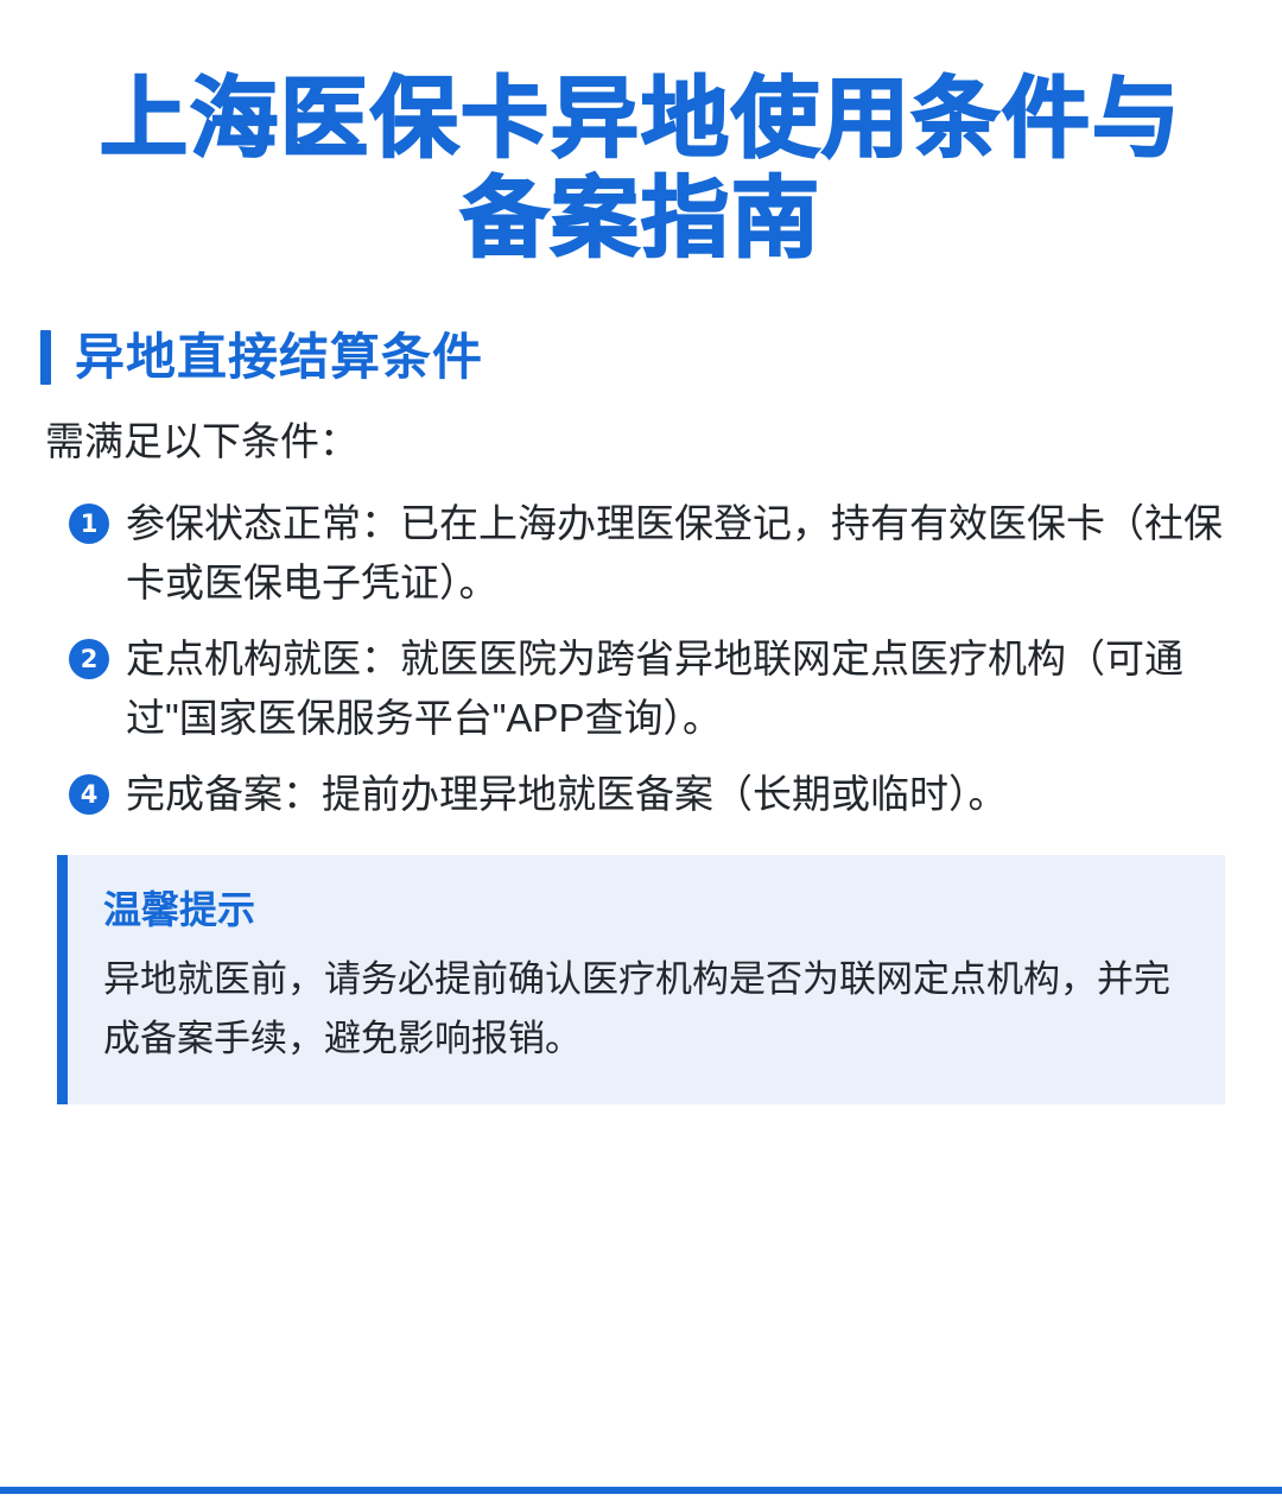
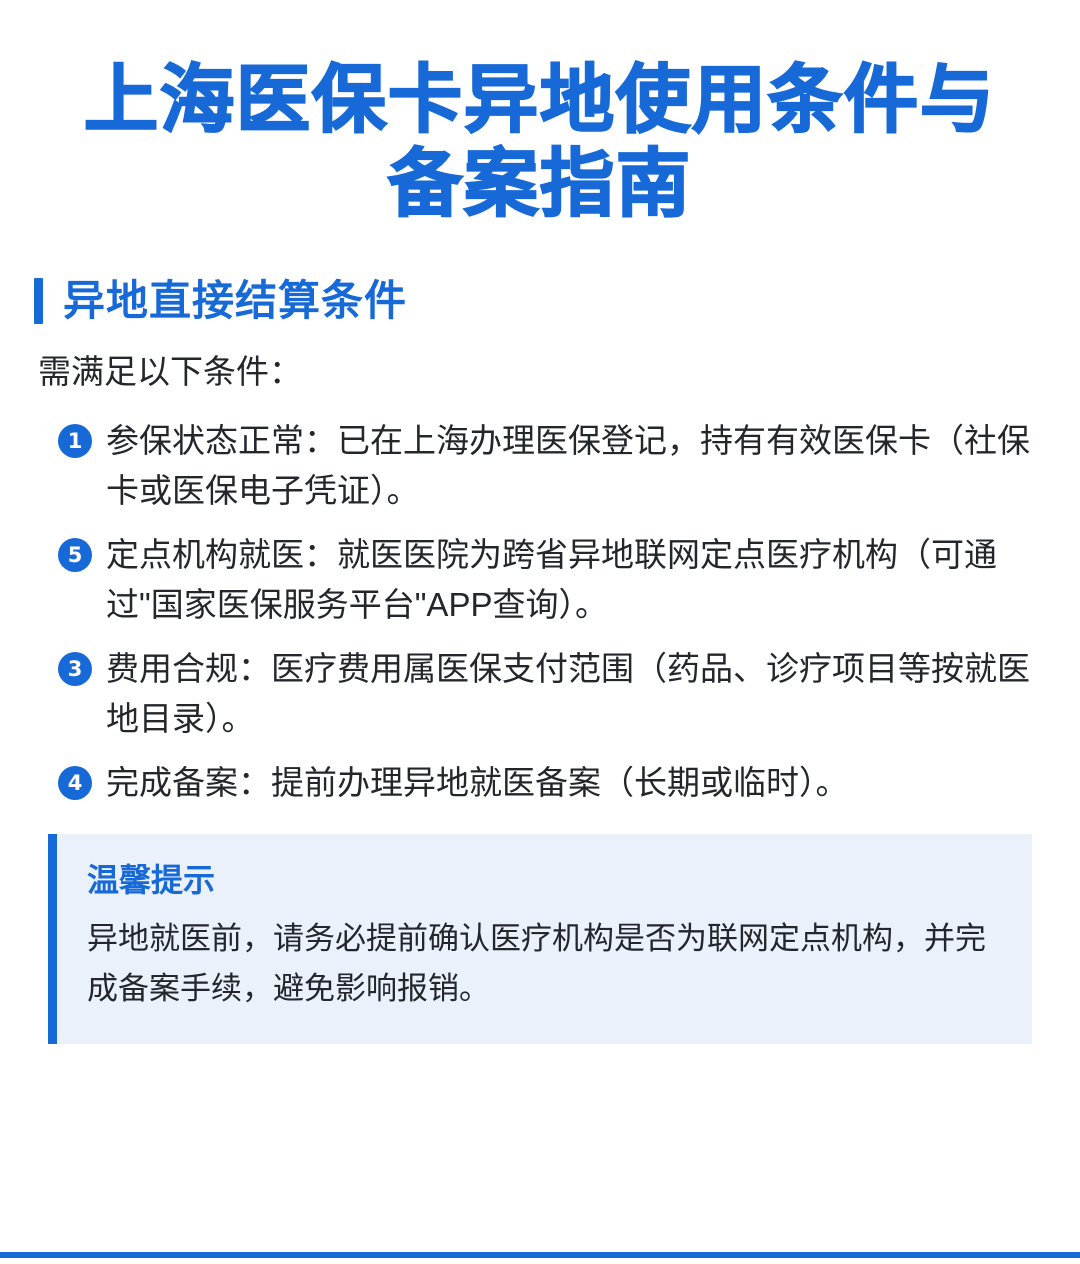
  上海医保卡异地使用条件与
  备案指南
  异地直接结算条件
  需满足以下条件：
  1
  参保状态正常：已在上海办理医保登记，持有有效医保卡（社保卡或医保电子凭证）。
- 2
+ 5
  定点机构就医：就医医院为跨省异地联网定点医疗机构（可通过"国家医保服务平台"APP查询）。
+ 3
+ 费用合规：医疗费用属医保支付范围（药品、诊疗项目等按就医地目录）。
  4
  完成备案：提前办理异地就医备案（长期或临时）。
  温馨提示
  异地就医前，请务必提前确认医疗机构是否为联网定点机构，并完成备案手续，避免影响报销。
